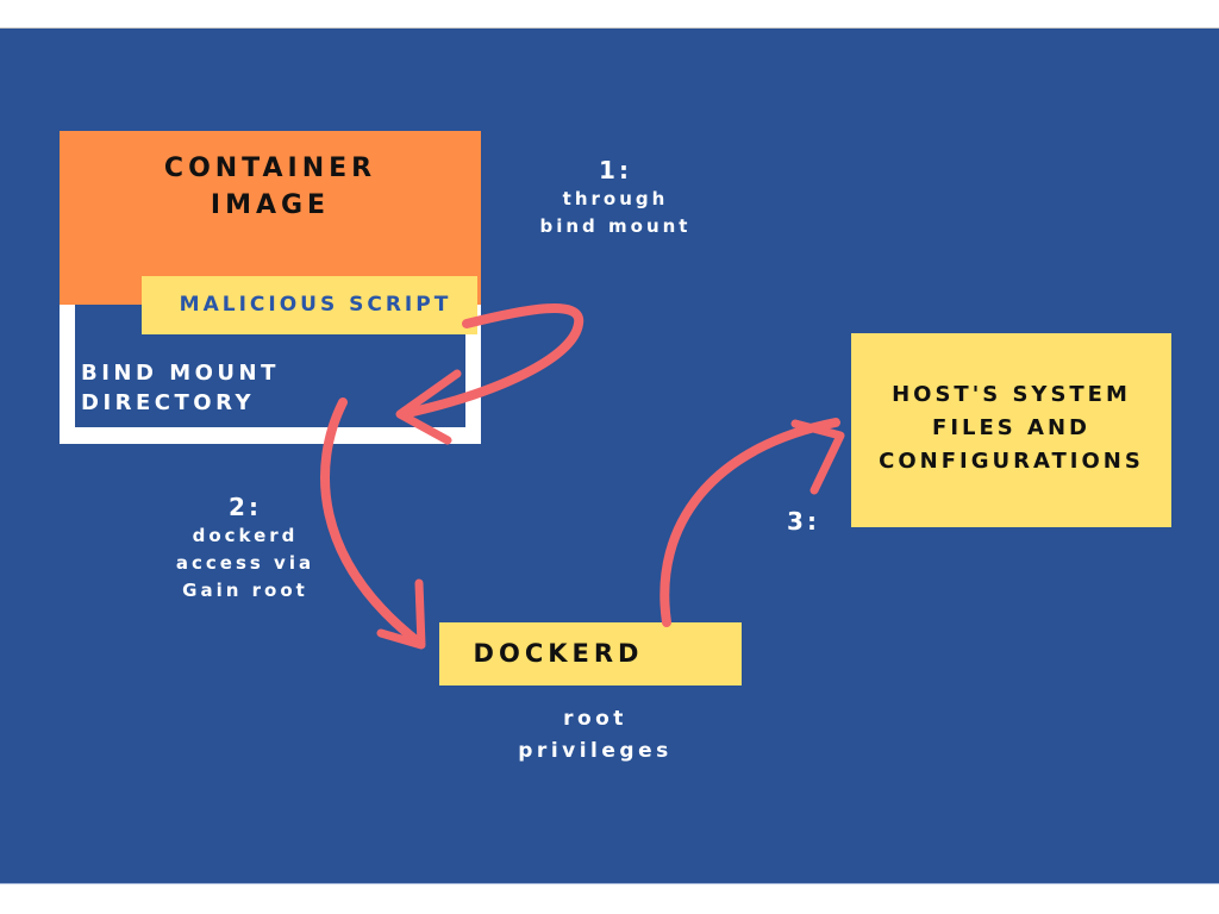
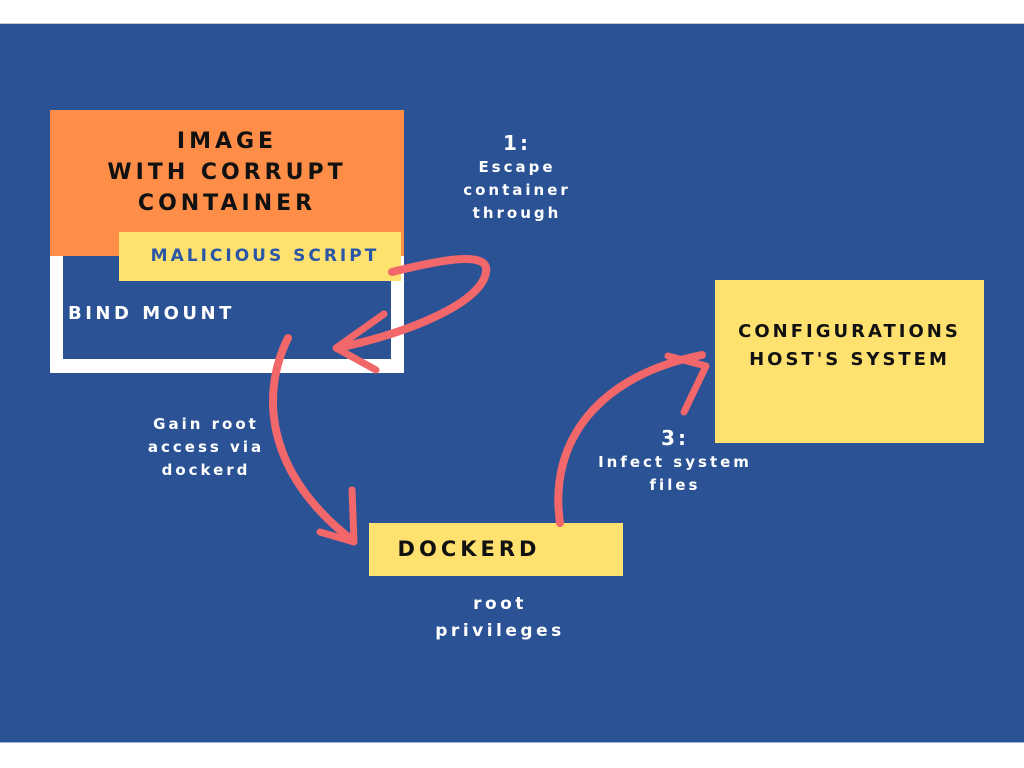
- CONTAINER
+ IMAGE
+ WITH CORRUPT
- IMAGE
+ CONTAINER
  MALICIOUS SCRIPT
  BIND MOUNT
- DIRECTORY
- HOST'S SYSTEM
+ CONFIGURATIONS
- FILES AND
- CONFIGURATIONS
+ HOST'S SYSTEM
  DOCKERD
  root
  privileges
  1:
+ Escape
+ container
  through
- bind mount
- 2:
- dockerd
+ Gain root
  access via
- Gain root
+ dockerd
  3:
+ Infect system
+ files
